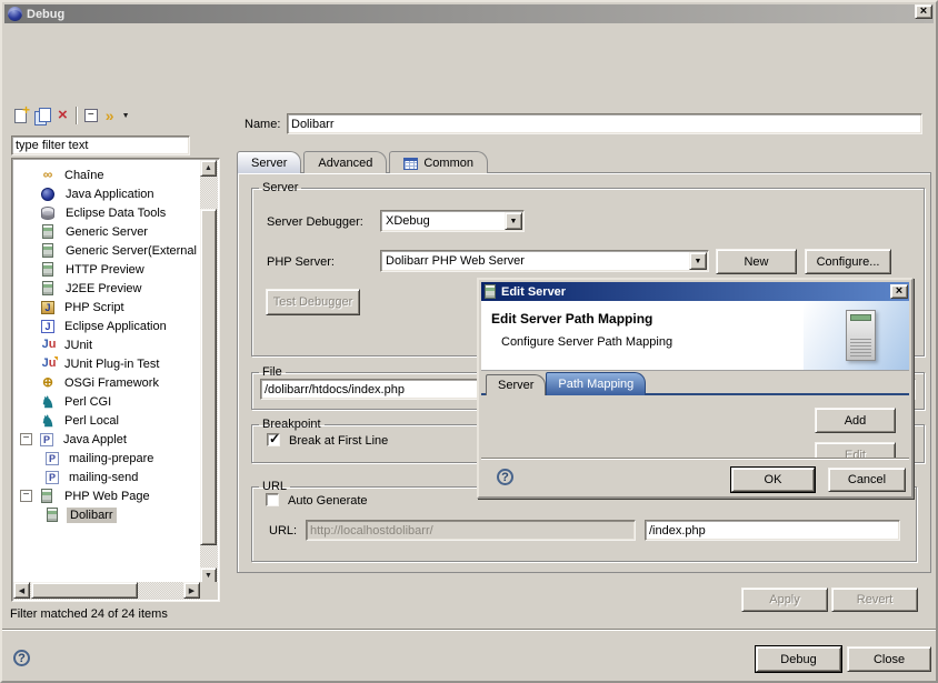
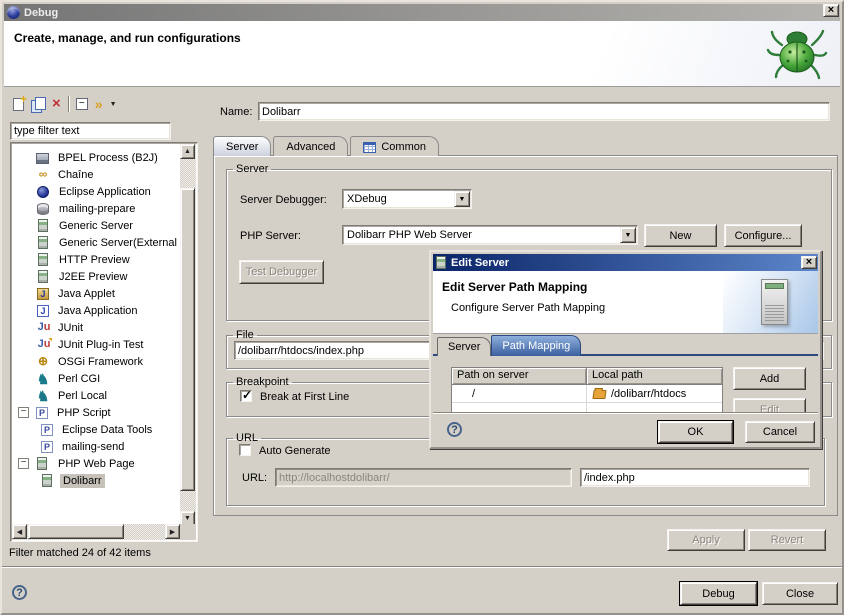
  Debug
  ×
+ Create, manage, and run configurations
  type filter text
+ BPEL Process (B2J)
  Chaîne
- Java Application
+ Eclipse Application
- Eclipse Data Tools
+ mailing-prepare
  Generic Server
  Generic Server(External
  HTTP Preview
  J2EE Preview
- PHP Script
+ Java Applet
- Eclipse Application
+ Java Application
  JUnit
  JUnit Plug-in Test
  OSGi Framework
  Perl CGI
  Perl Local
  −
- Java Applet
+ PHP Script
- mailing-prepare
+ Eclipse Data Tools
  mailing-send
  −
  PHP Web Page
  Dolibarr
- Filter matched 24 of 24 items
+ Filter matched 24 of 42 items
  Name:
  Dolibarr
  Server
  Advanced
  Common
  Server
  Server Debugger:
  XDebug
  PHP Server:
  Dolibarr PHP Web Server
  New
  Configure...
  Test Debugger
  File
  /dolibarr/htdocs/index.php
  Breakpoint
  Break at First Line
  URL
  Auto Generate
  URL:
  http://localhostdolibarr/
  /index.php
  Apply
  Revert
  ?
  Debug
  Close
  Edit Server
  ×
  Edit Server Path Mapping
  Configure Server Path Mapping
  Server
  Path Mapping
+ Path on server
+ Local path
+ /
+ /dolibarr/htdocs
  Add
  Edit
  ?
  OK
  Cancel
